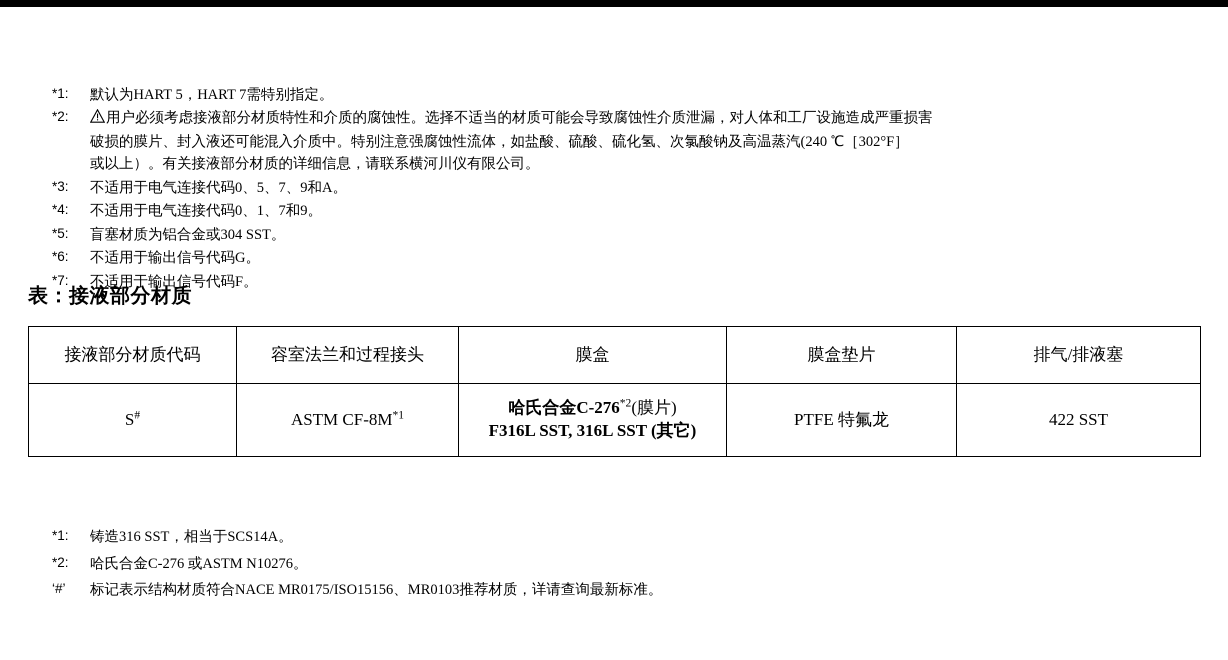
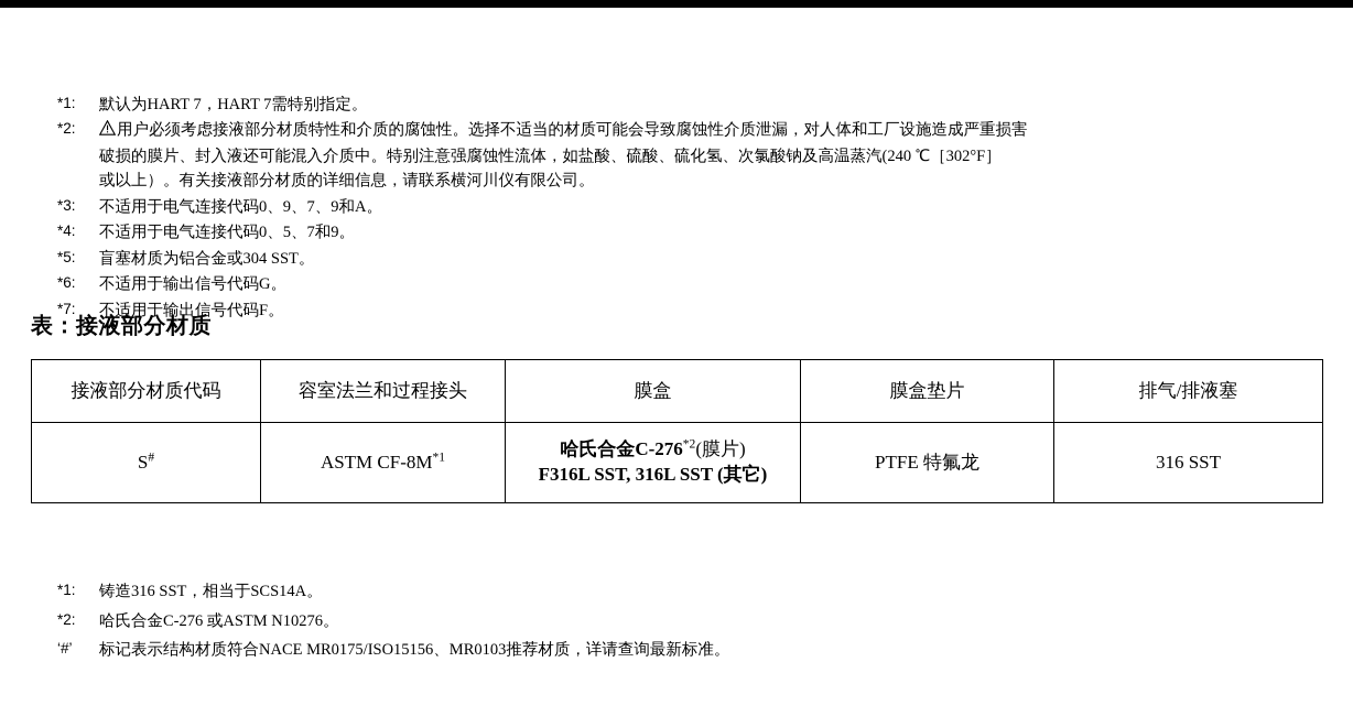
  *1:
- 默认为HART 5，HART 7需特别指定。
+ 默认为HART 7，HART 7需特别指定。
  *2:
  用户必须考虑接液部分材质特性和介质的腐蚀性。选择不适当的材质可能会导致腐蚀性介质泄漏，对人体和工厂设施造成严重损害
  破损的膜片、封入液还可能混入介质中。特别注意强腐蚀性流体，如盐酸、硫酸、硫化氢、次氯酸钠及高温蒸汽(240 ℃［302°F］
  或以上）。有关接液部分材质的详细信息，请联系横河川仪有限公司。
  *3:
- 不适用于电气连接代码0、5、7、9和A。
+ 不适用于电气连接代码0、9、7、9和A。
  *4:
- 不适用于电气连接代码0、1、7和9。
+ 不适用于电气连接代码0、5、7和9。
  *5:
  盲塞材质为铝合金或304 SST。
  *6:
  不适用于输出信号代码G。
  *7:
  不适用于输出信号代码F。
  表：接液部分材质
  接液部分材质代码	容室法兰和过程接头	膜盒	膜盒垫片	排气/排液塞
- S#	ASTM CF-8M*1	哈氏合金C-276*2(膜片) F316L SST, 316L SST (其它)	PTFE 特氟龙	422 SST
+ S#	ASTM CF-8M*1	哈氏合金C-276*2(膜片) F316L SST, 316L SST (其它)	PTFE 特氟龙	316 SST
  *1:
  铸造316 SST，相当于SCS14A。
  *2:
  哈氏合金C-276 或ASTM N10276。
  ‘#’
  标记表示结构材质符合NACE MR0175/ISO15156、MR0103推荐材质，详请查询最新标准。
